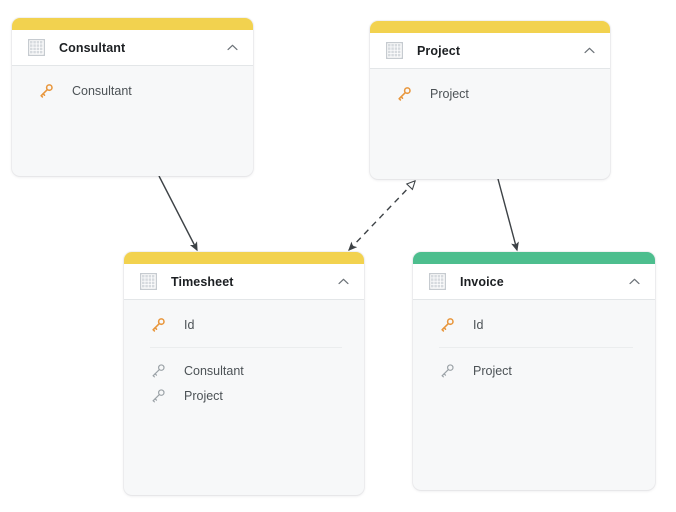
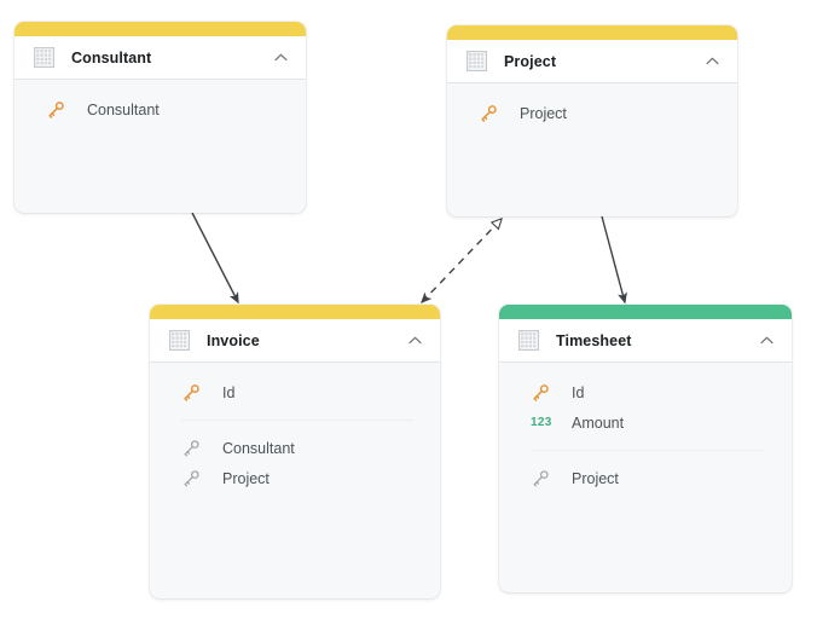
  Consultant
  Consultant
  Project
  Project
- Timesheet
+ Invoice
  Id
  Consultant
  Project
- Invoice
+ Timesheet
  Id
+ 123
+ Amount
  Project
